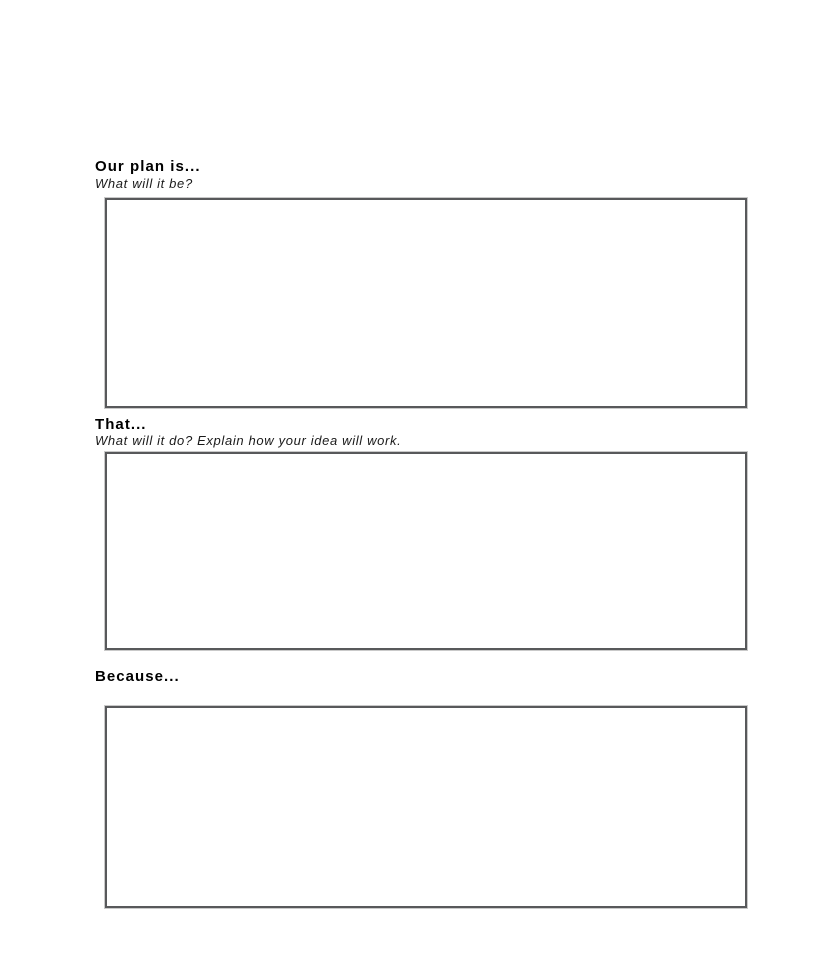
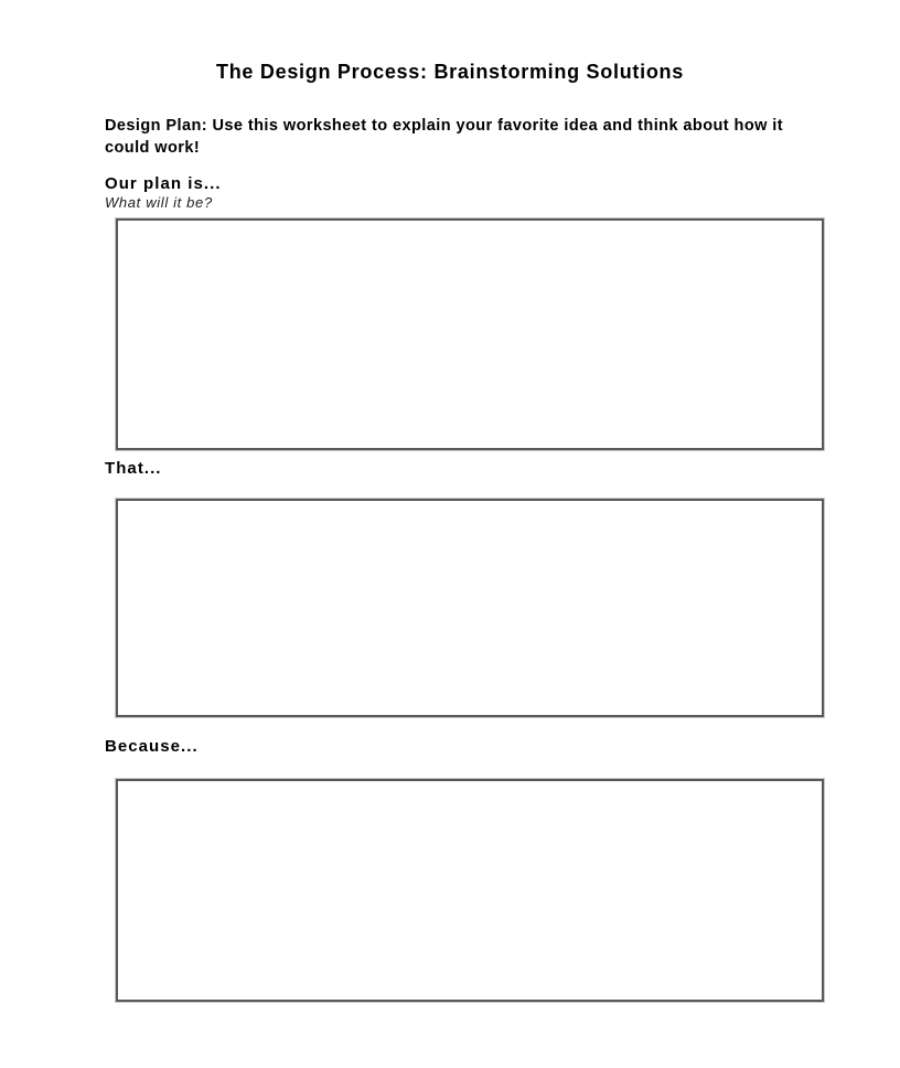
+ The Design Process: Brainstorming Solutions
+ Design Plan: Use this worksheet to explain your favorite idea and think about how it could work!
  Our plan is...
  What will it be?
  That...
- What will it do? Explain how your idea will work.
  Because...
